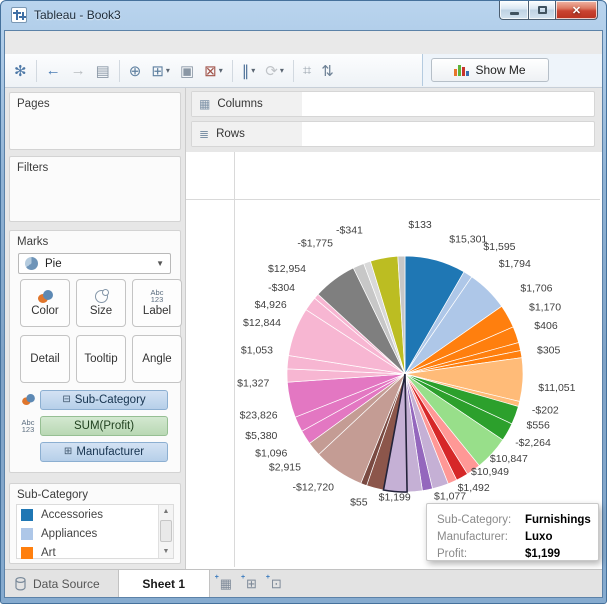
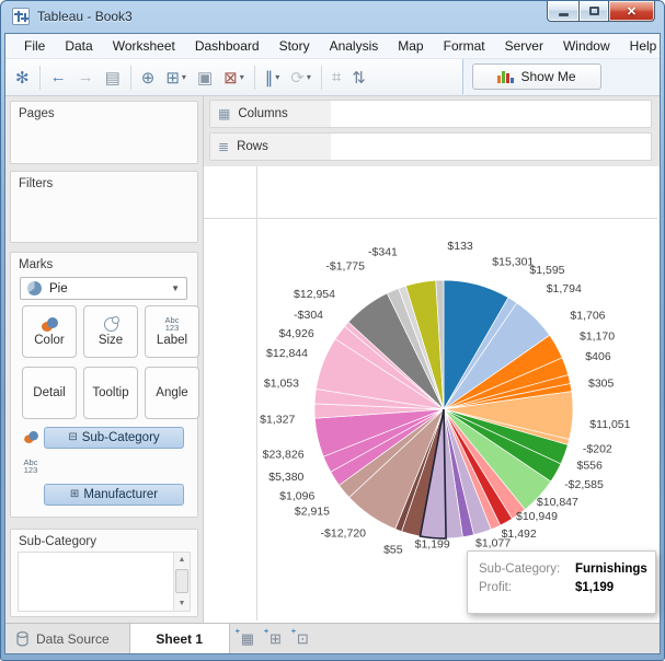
  Tableau - Book3
  ✕
+ File
+ Data
+ Worksheet
+ Dashboard
+ Story
+ Analysis
+ Map
+ Format
+ Server
+ Window
+ Help
  ✻
  ←
  →
  ▤
  ⊕
  ⊞
  ▾
  ▣
  ⊠
  ▾
  ∥
  ▾
  ⟳
  ▾
  ⌗
  ⇅
  Show Me
  Pages
  Filters
  Marks
  Pie
  ▼
  Color
  Size
  Abc
  123
  Label
  Detail
  Tooltip
  Angle
  ⊟
  Sub-Category
  Abc
  123
- SUM(Profit)
  ⊞
  Manufacturer
  Sub-Category
- Accessories
- Appliances
- Art
  ▦
  Columns
  ≣
  Rows
  $15,301
  $1,595
  $1,794
  $1,706
  $1,170
  $406
  $305
  $11,051
  -$202
  $556
- -$2,264
+ -$2,585
  $10,847
  $10,949
  $1,492
  $1,077
  $1,199
  $55
  -$12,720
  $2,915
  $1,096
  $5,380
  $23,826
  $1,327
  $1,053
  $12,844
  $4,926
  -$304
  $12,954
  -$1,775
  -$341
  $133
  Sub-Category:
  Furnishings
- Manufacturer:
- Luxo
  Profit:
  $1,199
  Data Source
  Sheet 1
  ▦
  ⊞
  ⊡
